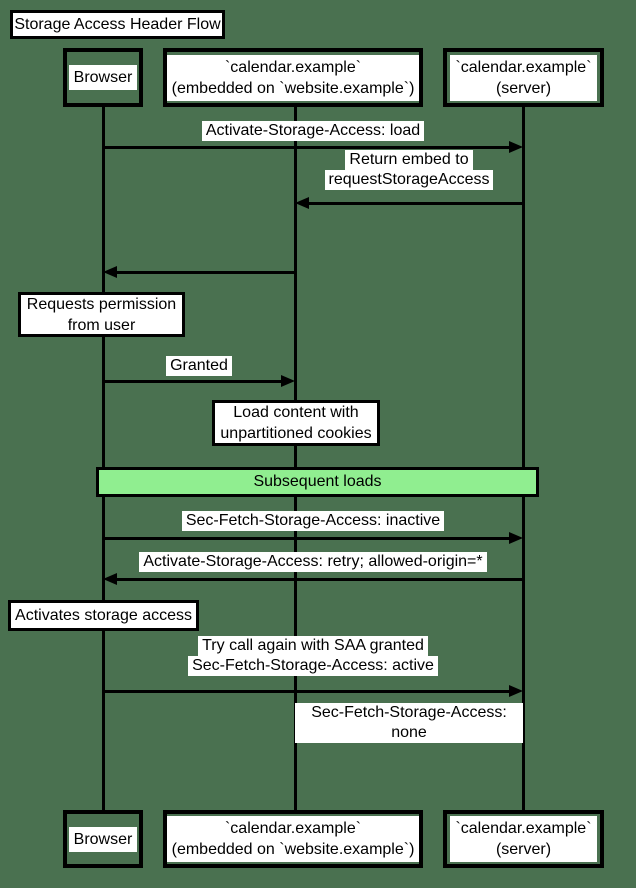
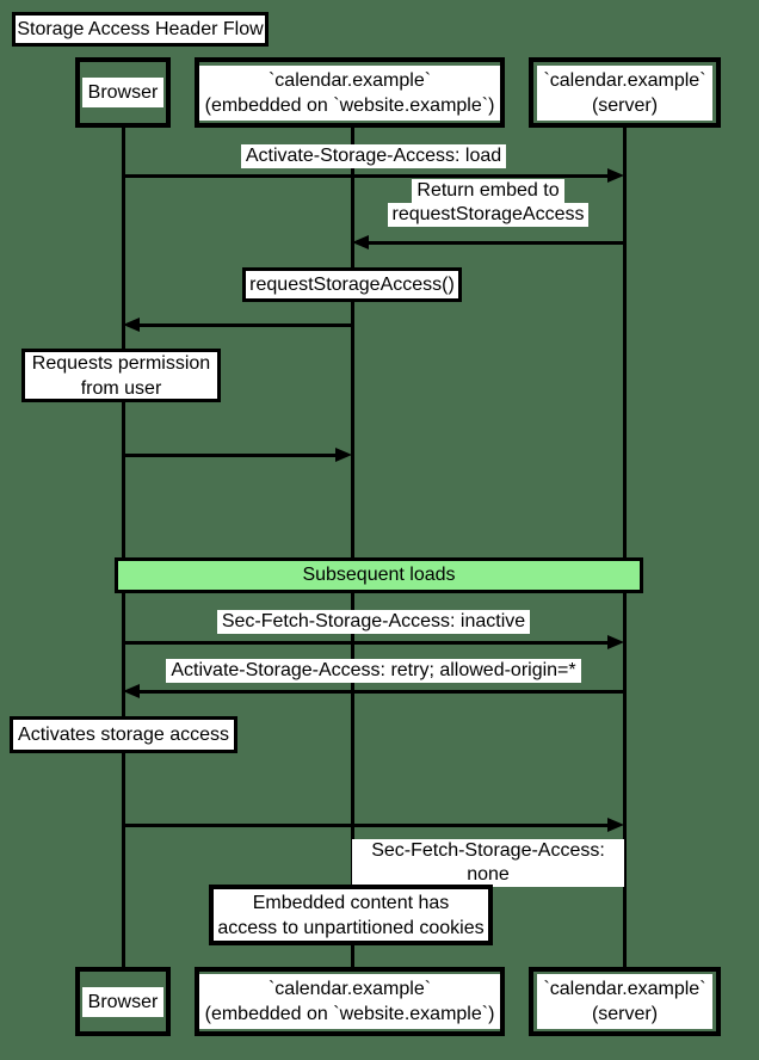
  Storage Access Header Flow
  Browser
  `calendar.example`
  (embedded on `website.example`)
  `calendar.example`
  (server)
  Activate-Storage-Access: load
  Return embed to
  requestStorageAccess
+ requestStorageAccess()
  Requests permission
  from user
- Granted
- Load content with
- unpartitioned cookies
  Subsequent loads
  Sec-Fetch-Storage-Access: inactive
  Activate-Storage-Access: retry; allowed-origin=*
  Activates storage access
- Try call again with SAA granted
- Sec-Fetch-Storage-Access: active
  Sec-Fetch-Storage-Access: none
+ Embedded content has
+ access to unpartitioned cookies
  Browser
  `calendar.example`
  (embedded on `website.example`)
  `calendar.example`
  (server)
